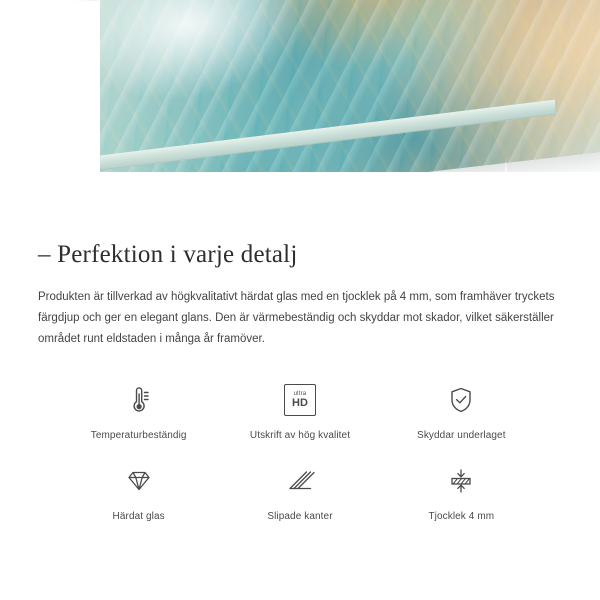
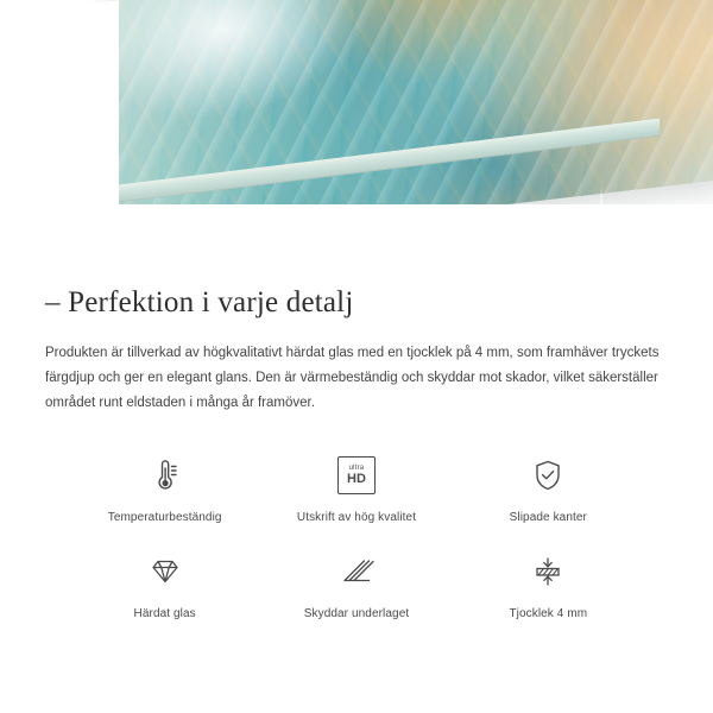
  – Perfektion i varje detalj
  Produkten är tillverkad av högkvalitativt härdat glas med en tjocklek på 4 mm, som framhäver tryckets färgdjup och ger en elegant glans. Den är värmebeständig och skyddar mot skador, vilket säkerställer området runt eldstaden i många år framöver.
  Temperaturbeständig
  HD
  Utskrift av hög kvalitet
- Skyddar underlaget
+ Slipade kanter
  Härdat glas
- Slipade kanter
+ Skyddar underlaget
  Tjocklek 4 mm
